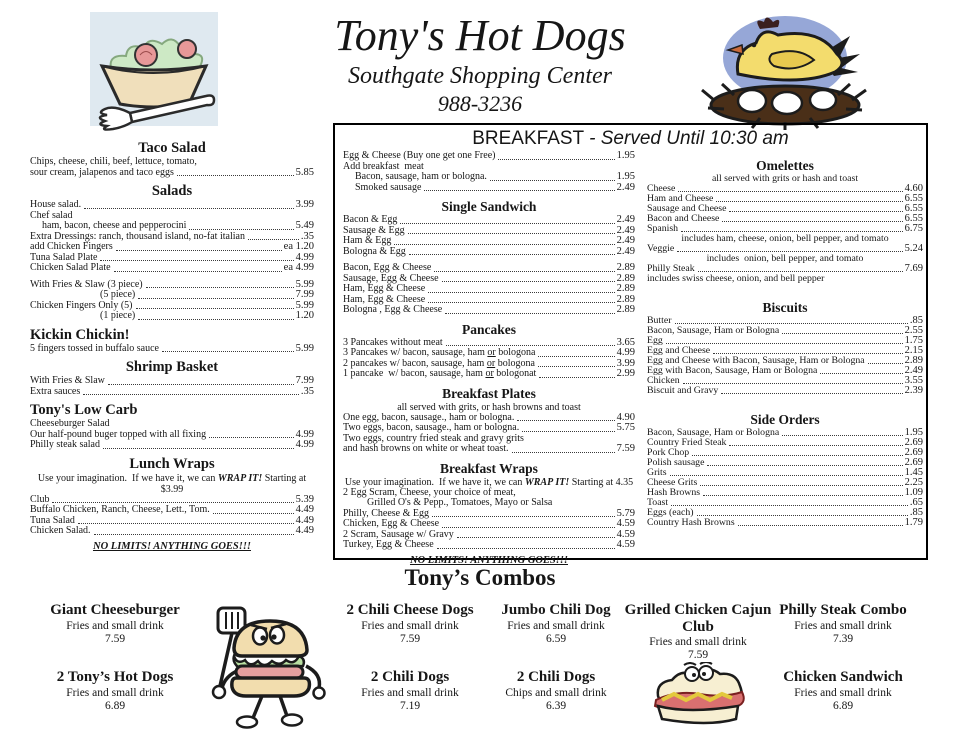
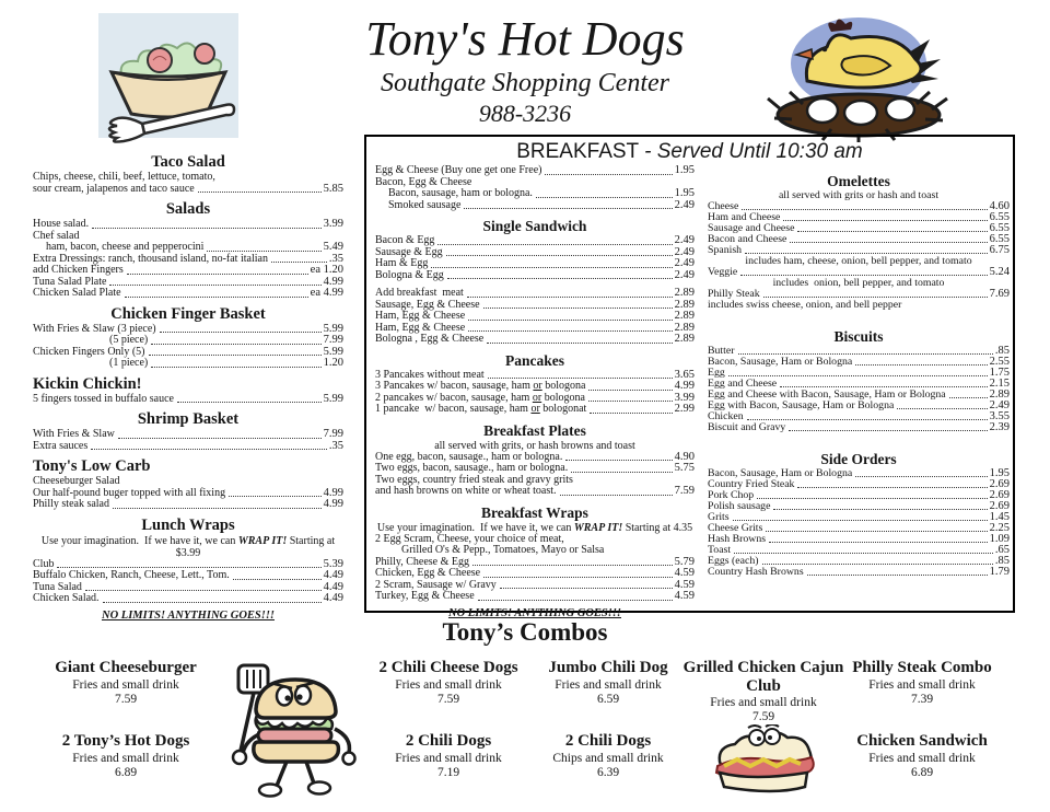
  Tony's Hot Dogs
  Southgate Shopping Center
  988-3236
  Taco Salad
  Chips, cheese, chili, beef, lettuce, tomato,
- sour cream, jalapenos and taco eggs
+ sour cream, jalapenos and taco sauce
  5.85
  Salads
  House salad.
  3.99
  Chef salad
  ham, bacon, cheese and pepperocini
  5.49
  Extra Dressings: ranch, thousand island, no-fat italian
  .35
  add Chicken Fingers
  ea 1.20
  Tuna Salad Plate
  4.99
  Chicken Salad Plate
  ea 4.99
+ Chicken Finger Basket
  With Fries & Slaw (3 piece)
  5.99
  (5 piece)
  7.99
  Chicken Fingers Only (5)
  5.99
  (1 piece)
  1.20
  Kickin Chickin!
  5 fingers tossed in buffalo sauce
  5.99
  Shrimp Basket
  With Fries & Slaw
  7.99
  Extra sauces
  .35
  Tony's Low Carb
  Cheeseburger Salad
  Our half-pound buger topped with all fixing
  4.99
  Philly steak salad
  4.99
  Lunch Wraps
  Use your imagination. If we have it, we can WRAP IT! Starting at $3.99
  Club
  5.39
  Buffalo Chicken, Ranch, Cheese, Lett., Tom.
  4.49
  Tuna Salad
  4.49
  Chicken Salad.
  4.49
  NO LIMITS! ANYTHING GOES!!!
  BREAKFAST - Served Until 10:30 am
  Egg & Cheese (Buy one get one Free)
  1.95
- Add breakfast meat
+ Bacon, Egg & Cheese
  Bacon, sausage, ham or bologna.
  1.95
  Smoked sausage
  2.49
  Single Sandwich
  Bacon & Egg
  2.49
  Sausage & Egg
  2.49
  Ham & Egg
  2.49
  Bologna & Egg
  2.49
- Bacon, Egg & Cheese
+ Add breakfast meat
  2.89
  Sausage, Egg & Cheese
  2.89
  Ham, Egg & Cheese
  2.89
  Ham, Egg & Cheese
  2.89
  Bologna , Egg & Cheese
  2.89
  Pancakes
  3 Pancakes without meat
  3.65
  3 Pancakes w/ bacon, sausage, ham or bologona
  4.99
  2 pancakes w/ bacon, sausage, ham or bologona
  3.99
  1 pancake w/ bacon, sausage, ham or bologonat
  2.99
  Breakfast Plates
  all served with grits, or hash browns and toast
  One egg, bacon, sausage., ham or bologna.
  4.90
  Two eggs, bacon, sausage., ham or bologna.
  5.75
  Two eggs, country fried steak and gravy grits
  and hash browns on white or wheat toast.
  7.59
  Breakfast Wraps
  Use your imagination. If we have it, we can WRAP IT! Starting at 4.35
  2 Egg Scram, Cheese, your choice of meat,
  Grilled O's & Pepp., Tomatoes, Mayo or Salsa
  Philly, Cheese & Egg
  5.79
  Chicken, Egg & Cheese
  4.59
  2 Scram, Sausage w/ Gravy
  4.59
  Turkey, Egg & Cheese
  4.59
  NO LIMITS! ANYTHING GOES!!!
  Omelettes
  all served with grits or hash and toast
  Cheese
  4.60
  Ham and Cheese
  6.55
  Sausage and Cheese
  6.55
  Bacon and Cheese
  6.55
  Spanish
  6.75
  includes ham, cheese, onion, bell pepper, and tomato
  Veggie
  5.24
  includes onion, bell pepper, and tomato
  Philly Steak
  7.69
  includes swiss cheese, onion, and bell pepper
  Biscuits
  Butter
  .85
  Bacon, Sausage, Ham or Bologna
  2.55
  Egg
  1.75
  Egg and Cheese
  2.15
  Egg and Cheese with Bacon, Sausage, Ham or Bologna
  2.89
  Egg with Bacon, Sausage, Ham or Bologna
  2.49
  Chicken
  3.55
  Biscuit and Gravy
  2.39
  Side Orders
  Bacon, Sausage, Ham or Bologna
  1.95
  Country Fried Steak
  2.69
  Pork Chop
  2.69
  Polish sausage
  2.69
  Grits
  1.45
  Cheese Grits
  2.25
  Hash Browns
  1.09
  Toast
  .65
  Eggs (each)
  .85
  Country Hash Browns
  1.79
  Tony’s Combos
  Giant Cheeseburger
  Fries and small drink
  7.59
  2 Chili Cheese Dogs
  Fries and small drink
  7.59
  Jumbo Chili Dog
  Fries and small drink
  6.59
  Grilled Chicken Cajun Club
  Fries and small drink
  7.59
  Philly Steak Combo
  Fries and small drink
  7.39
  2 Tony’s Hot Dogs
  Fries and small drink
  6.89
  2 Chili Dogs
  Fries and small drink
  7.19
  2 Chili Dogs
  Chips and small drink
  6.39
  Chicken Sandwich
  Fries and small drink
  6.89
